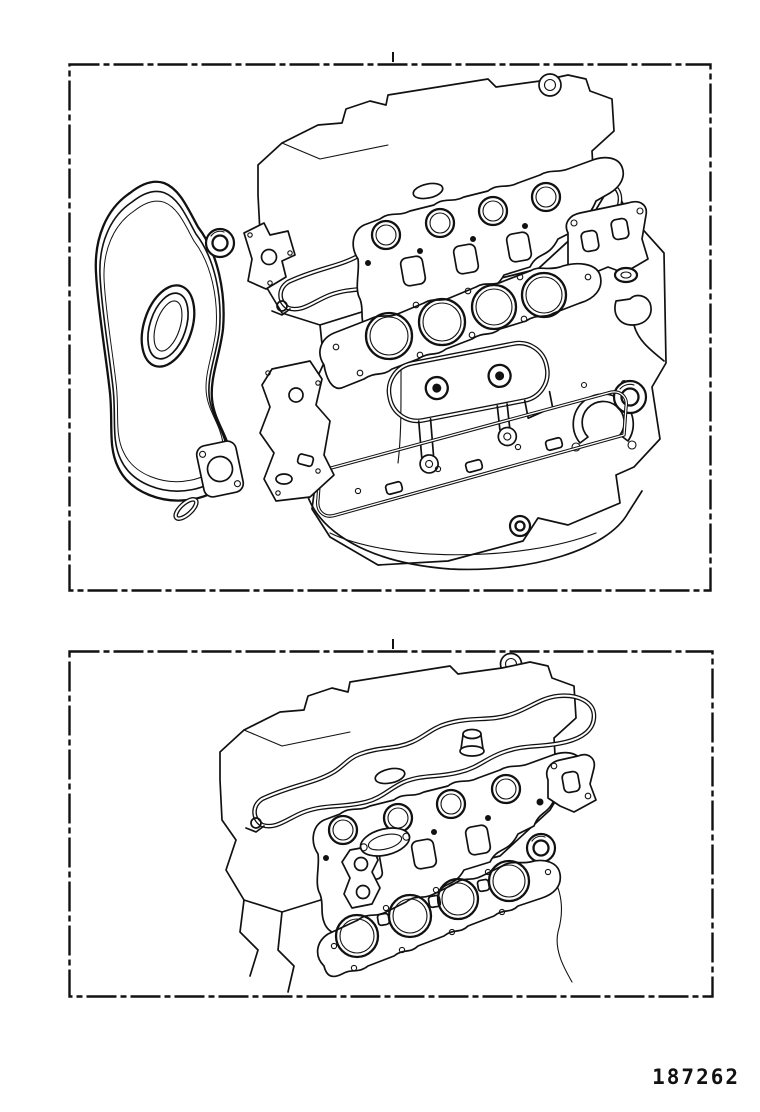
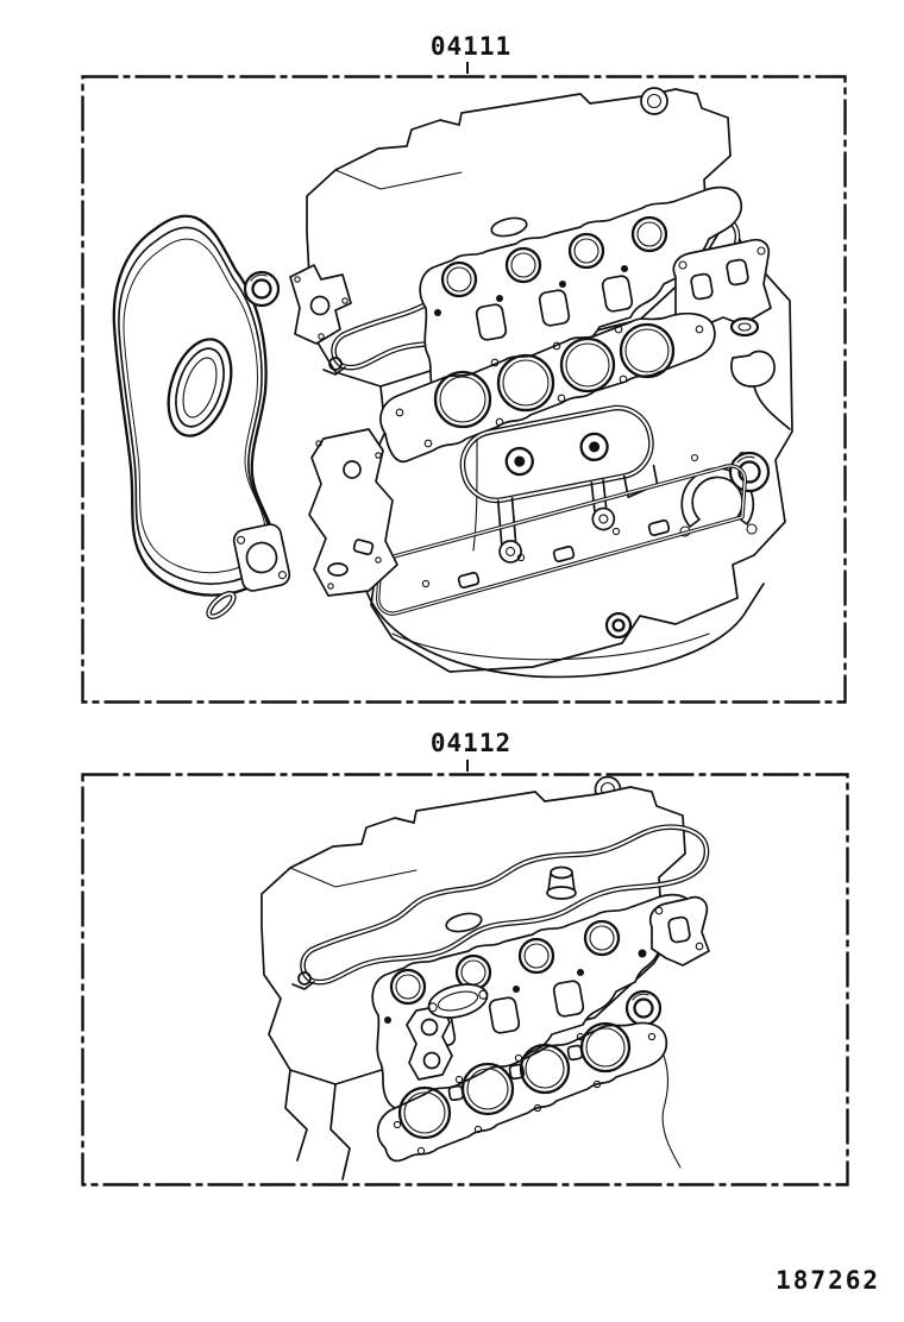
+ 04111
+ 04112
  187262
